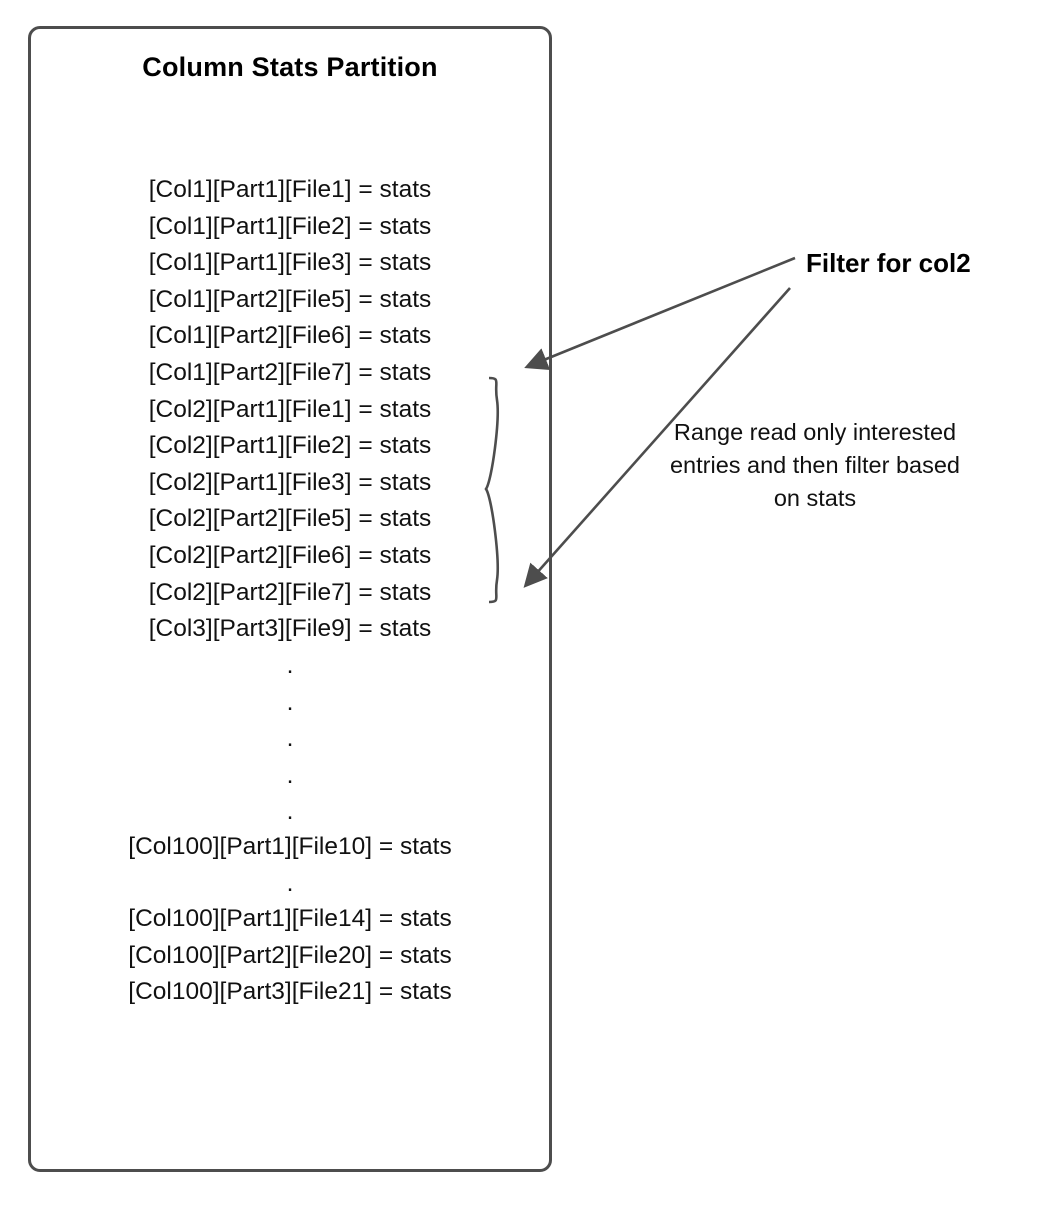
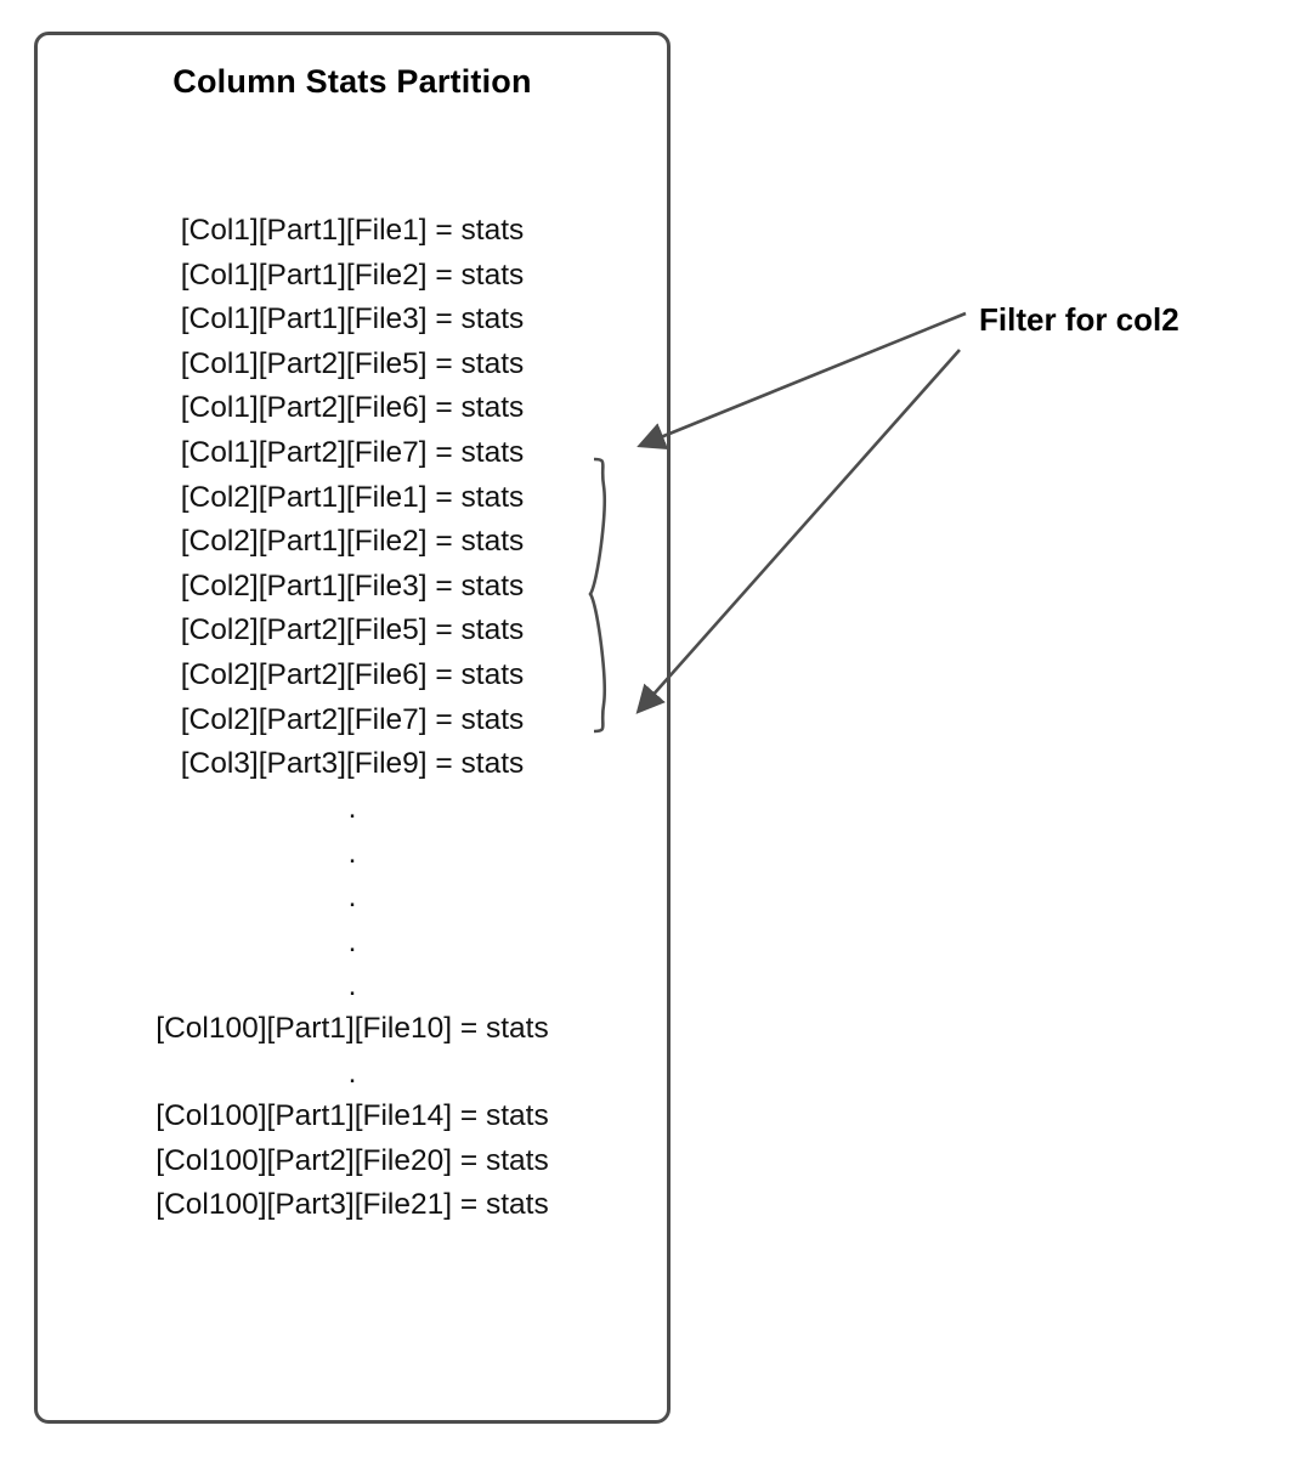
  Column Stats Partition
  [Col1][Part1][File1] = stats
  [Col1][Part1][File2] = stats
  [Col1][Part1][File3] = stats
  [Col1][Part2][File5] = stats
  [Col1][Part2][File6] = stats
  [Col1][Part2][File7] = stats
  [Col2][Part1][File1] = stats
  [Col2][Part1][File2] = stats
  [Col2][Part1][File3] = stats
  [Col2][Part2][File5] = stats
  [Col2][Part2][File6] = stats
  [Col2][Part2][File7] = stats
  [Col3][Part3][File9] = stats
  .
  .
  .
  .
  .
  [Col100][Part1][File10] = stats
  .
  [Col100][Part1][File14] = stats
  [Col100][Part2][File20] = stats
  [Col100][Part3][File21] = stats
  Filter for col2
- Range read only interested entries and then filter based on stats
